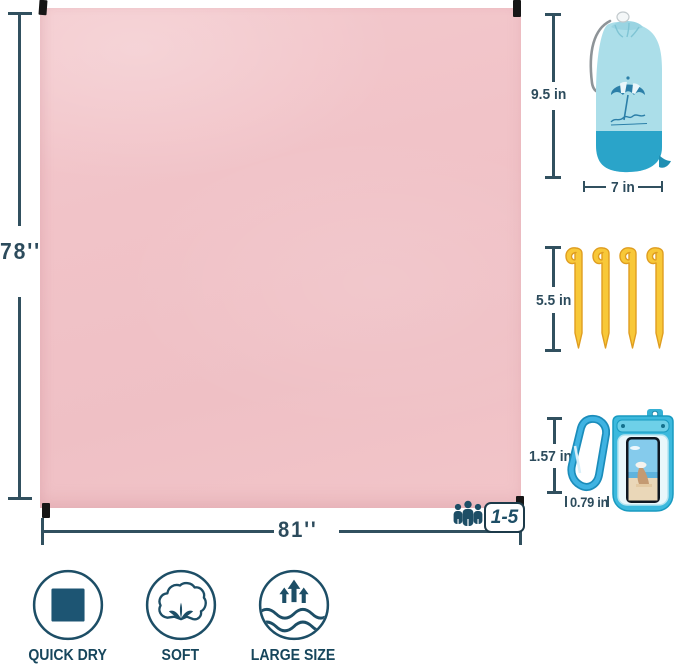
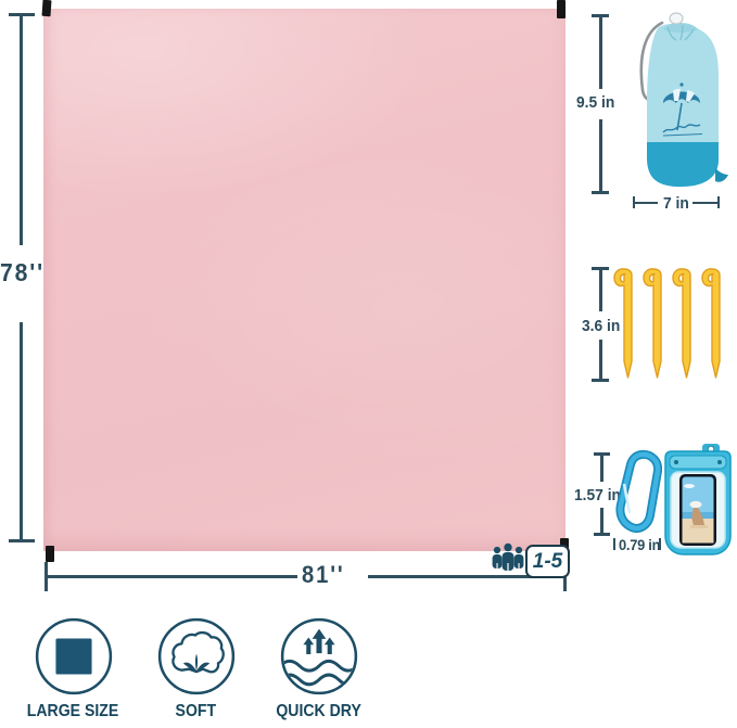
  78''
  81''
  1-5
  9.5 in
  7 in
- 5.5 in
+ 3.6 in
  1.57 in
  0.79 in
- QUICK DRY
+ LARGE SIZE
  SOFT
- LARGE SIZE
+ QUICK DRY
